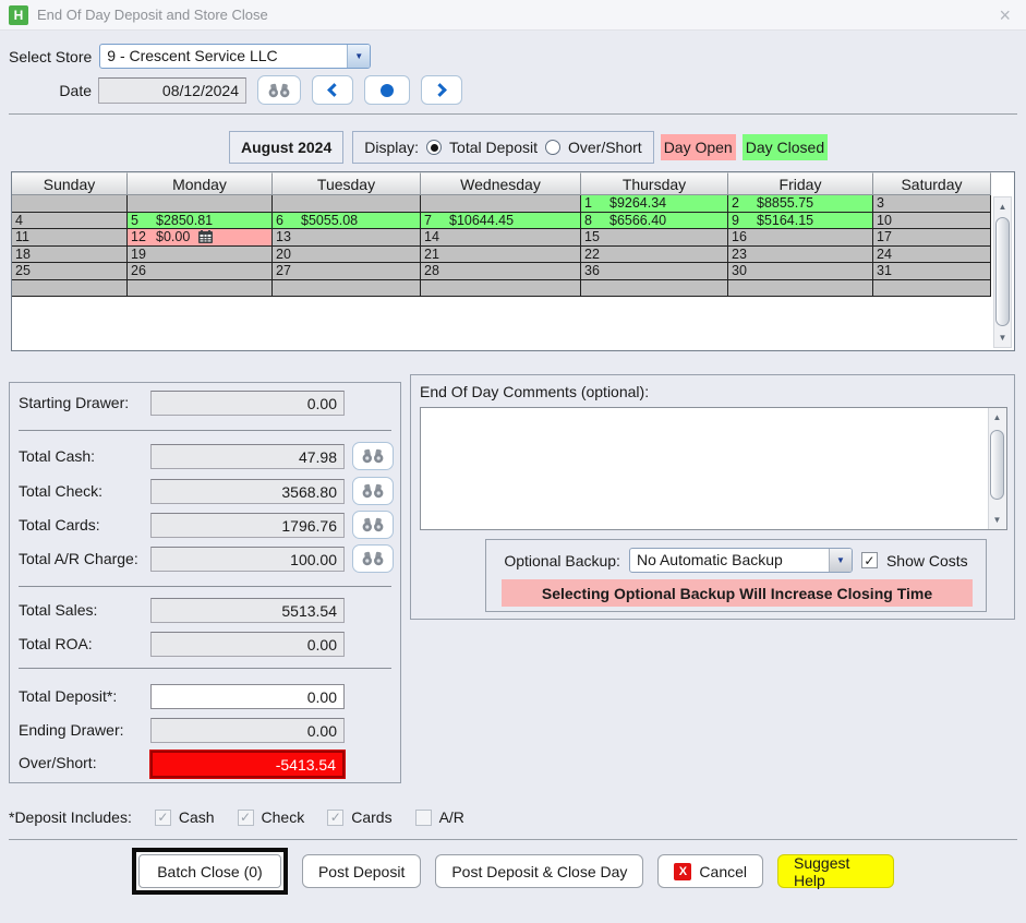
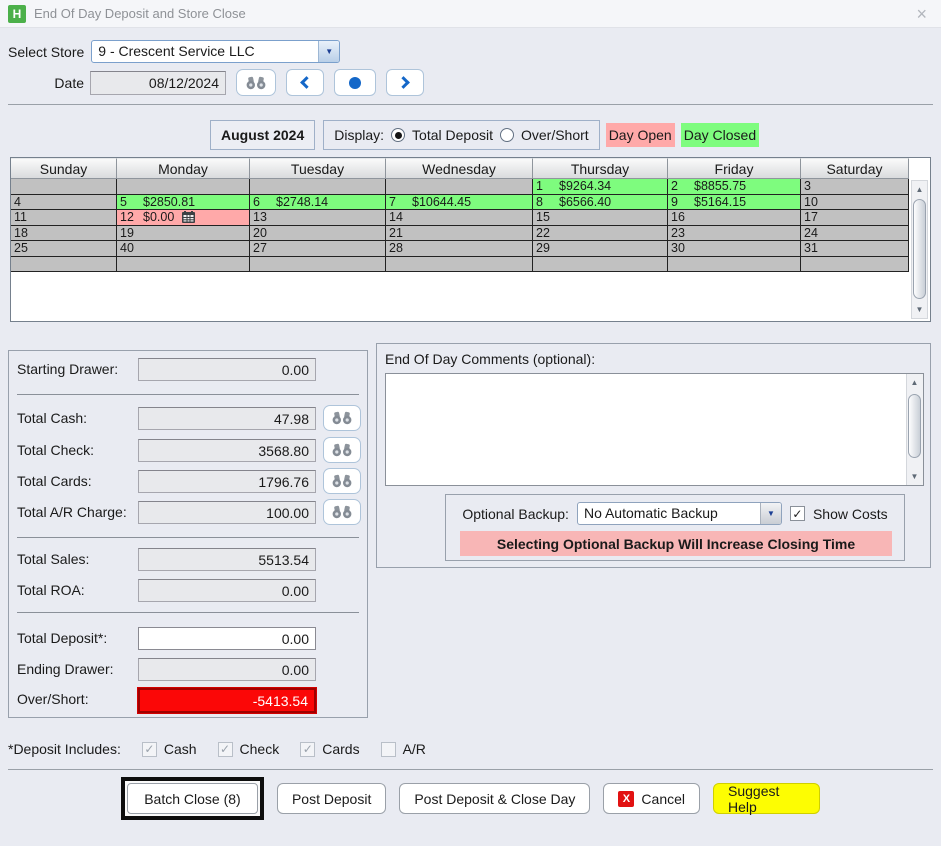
  H
  End Of Day Deposit and Store Close
  ×
  Select Store
  9 - Crescent Service LLC
  ▼
  Date
  08/12/2024
  August 2024
  Display:
  Total Deposit
  Over/Short
  Day Open
  Day Closed
  Sunday
  Monday
  Tuesday
  Wednesday
  Thursday
  Friday
  Saturday
  1
  $9264.34
  2
  $8855.75
  3
  4
  5
  $2850.81
  6
- $5055.08
+ $2748.14
  7
  $10644.45
  8
  $6566.40
  9
  $5164.15
  10
  11
  12
  $0.00
  13
  14
  15
  16
  17
  18
  19
  20
  21
  22
  23
  24
  25
- 26
+ 40
  27
  28
- 36
+ 29
  30
  31
  ▲
  ▼
  Starting Drawer:
  0.00
  Total Cash:
  47.98
  Total Check:
  3568.80
  Total Cards:
  1796.76
  Total A/R Charge:
  100.00
  Total Sales:
  5513.54
  Total ROA:
  0.00
  Total Deposit*:
  0.00
  Ending Drawer:
  0.00
  Over/Short:
  -5413.54
  End Of Day Comments (optional):
  ▲
  ▼
  Optional Backup:
  No Automatic Backup
  ▼
  ✓
  Show Costs
  Selecting Optional Backup Will Increase Closing Time
  *Deposit Includes:
  ✓
  Cash
  ✓
  Check
  ✓
  Cards
  A/R
- Batch Close (0)
+ Batch Close (8)
  Post Deposit
  Post Deposit & Close Day
  X
  Cancel
  Suggest Help
